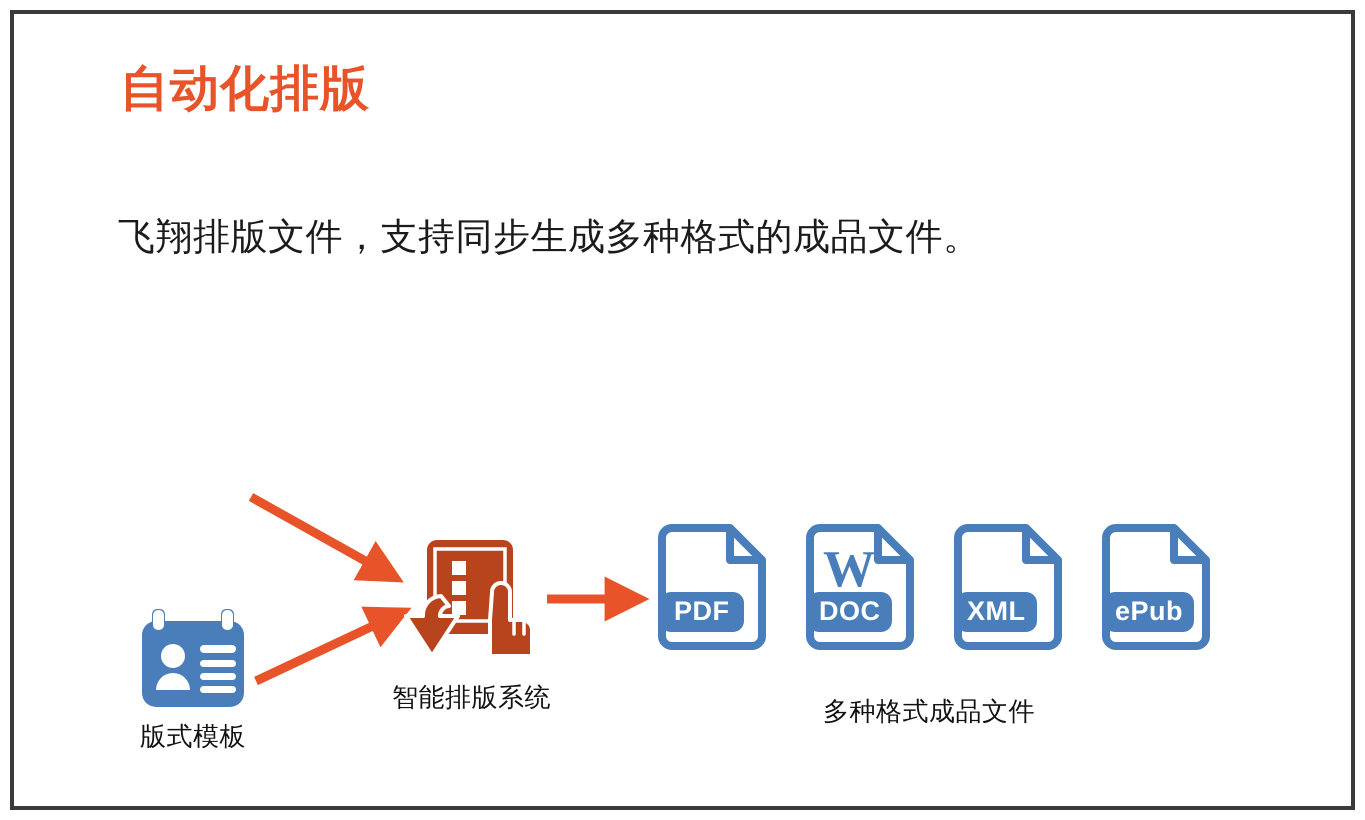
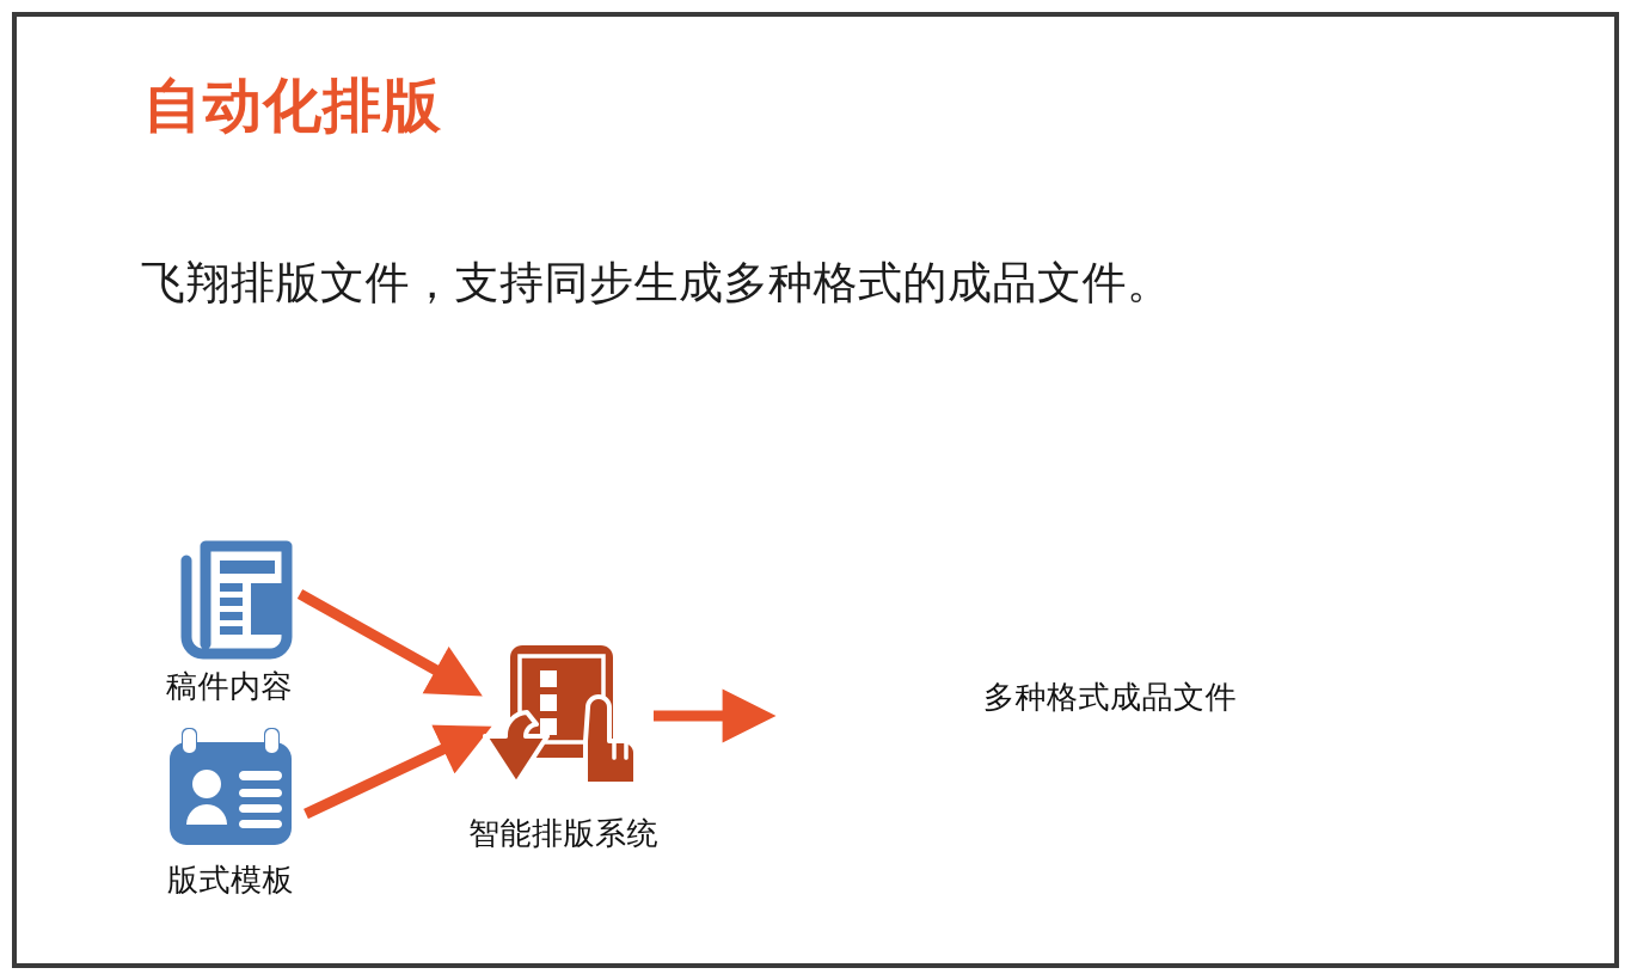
  自动化排版
  飞翔排版文件，支持同步生成多种格式的成品文件。
+ 稿件内容
  版式模板
  智能排版系统
- PDF
- W
- DOC
- XML
- ePub
  多种格式成品文件
